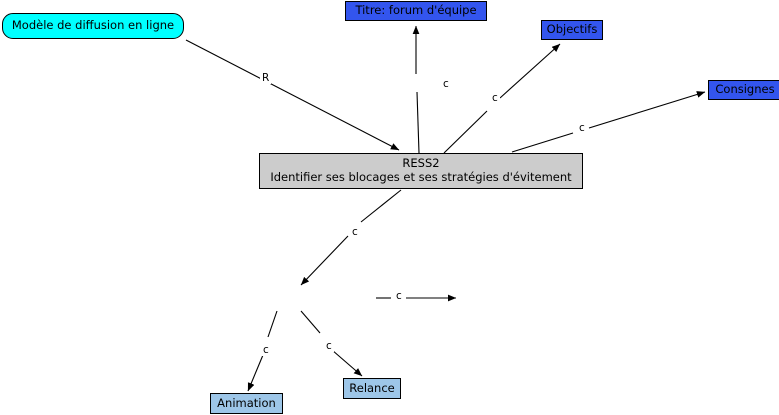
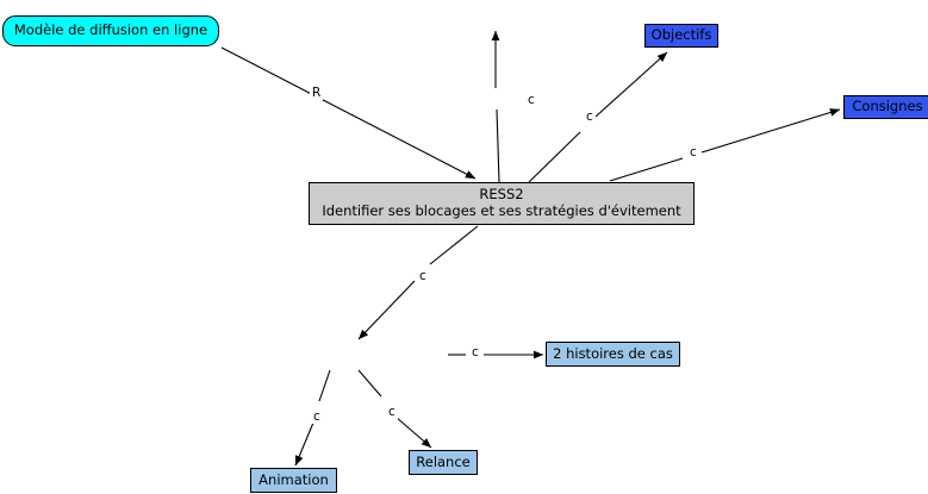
  R
  c
  c
  c
  c
  c
  c
  c
  Modèle de diffusion en ligne
- Titre: forum d'équipe
  Objectifs
  Consignes
  RESS2
  Identifier ses blocages et ses stratégies d'évitement
+ 2 histoires de cas
  Animation
  Relance
